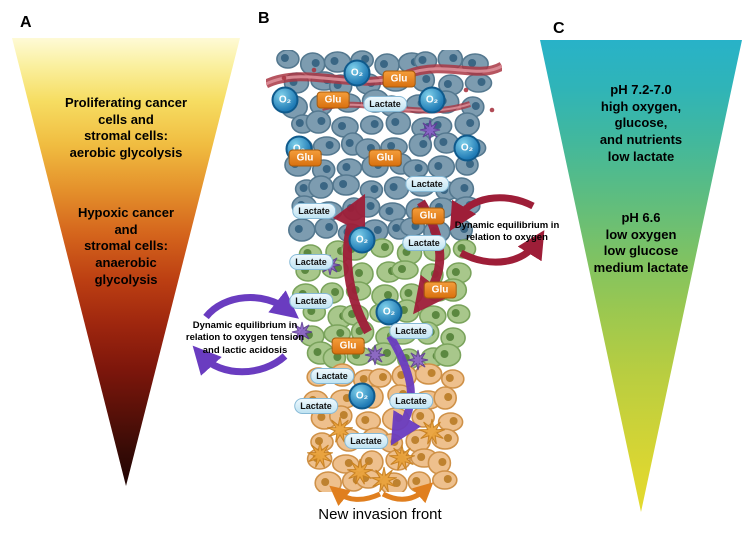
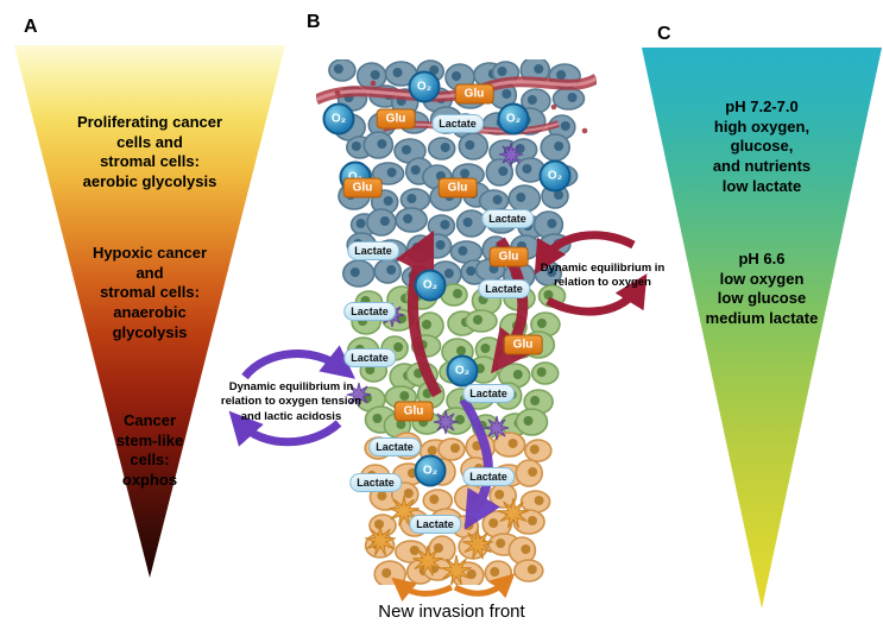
  A
  B
  C
  Proliferating cancer
  cells and
  stromal cells:
  aerobic glycolysis
  Hypoxic cancer
  and
  stromal cells:
  anaerobic
  glycolysis
+ Cancer
+ stem-like
+ cells:
+ oxphos
  pH 7.2-7.0
  high oxygen,
  glucose,
  and nutrients
  low lactate
  pH 6.6
  low oxygen
  low glucose
  medium lactate
  O₂
  O₂
  O₂
  O₂
  O₂
  O₂
  O₂
  Glu
  Glu
  Glu
  Glu
  Glu
  Glu
  Glu
  Lactate
  Lactate
  Lactate
  Lactate
  Lactate
  Lactate
  Lactate
  Lactate
  Lactate
  Lactate
  Lactate
  Dynamic equilibrium in
  relation to oxygen tension
  and lactic acidosis
  Dynamic equilibrium in
  relation to oxygen
  New invasion front
